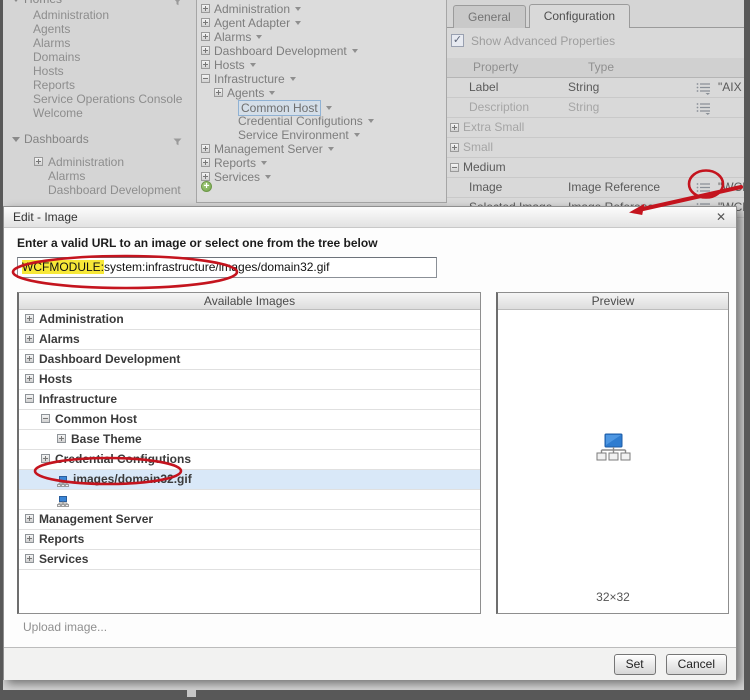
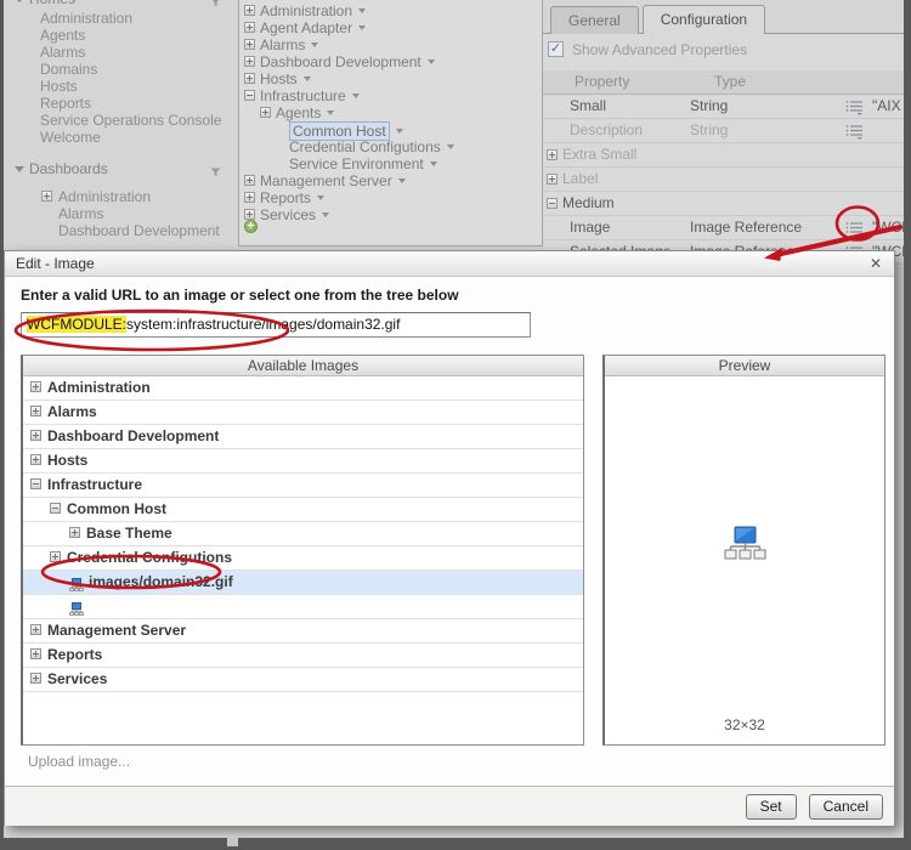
  Administration
  Agents
  Alarms
  Domains
  Hosts
  Reports
  Service Operations Console
  Welcome
  Dashboards
  Administration
  Alarms
  Dashboard Development
  Administration
  Agent Adapter
  Alarms
  Dashboard Development
  Hosts
  Infrastructure
  Agents
  Common Host
  Credential Configutions
  Service Environment
  Management Server
  Reports
  Services
  +
  General Configuration
  ✓
  Show Advanced Properties
  Property
  Type
- Label
+ Small
  String
  "AIX
  Description
  String
  Extra Small
- Small
+ Label
  Medium
  Image
  Image Reference
  Edit - Image
  ✕
  Enter a valid URL to an image or select one from the tree below
  WCFMODULE:system:infrastructure/images/domain32.gif
  Available Images
  Administration
  Alarms
  Dashboard Development
  Hosts
  Infrastructure
  Common Host
  Base Theme
  images/domain.gif
  Management Server
  Reports
  Services
  Preview
  32×32
  Upload image...
  Set
  Cancel
